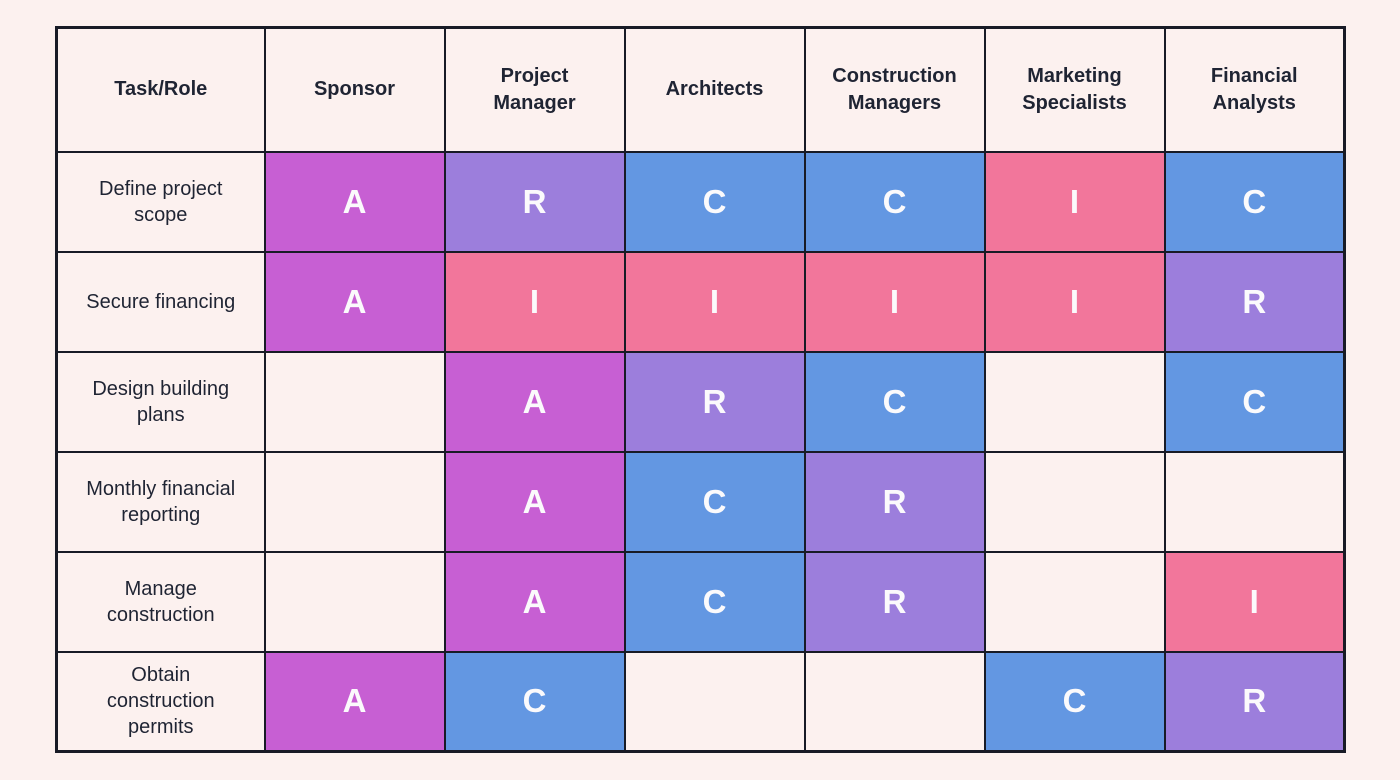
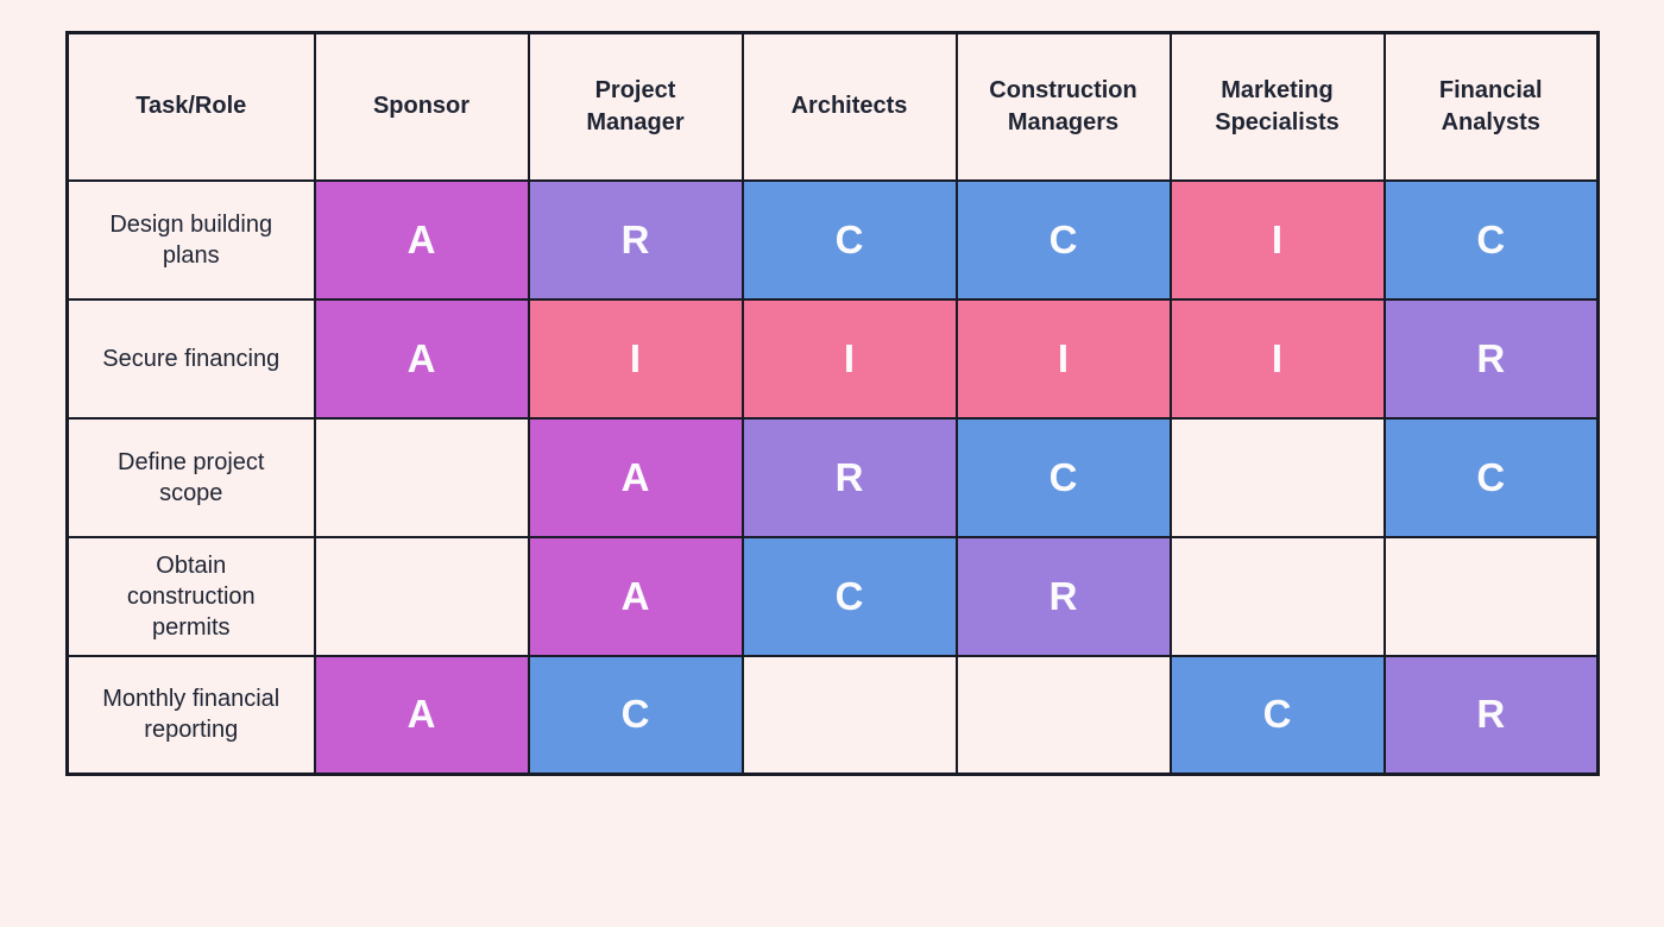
  Task/Role	Sponsor	Project Manager	Architects	Construction Managers	Marketing Specialists	Financial Analysts
- Define project scope	A	R	C	C	I	C
+ Design building plans	A	R	C	C	I	C
  Secure financing	A	I	I	I	I	R
- Design building plans		A	R	C		C
+ Define project scope		A	R	C		C
- Monthly financial reporting		A	C	R
+ Obtain construction permits		A	C	R
- Manage construction		A	C	R		I
- Obtain construction permits	A	C			C	R
+ Monthly financial reporting	A	C			C	R
